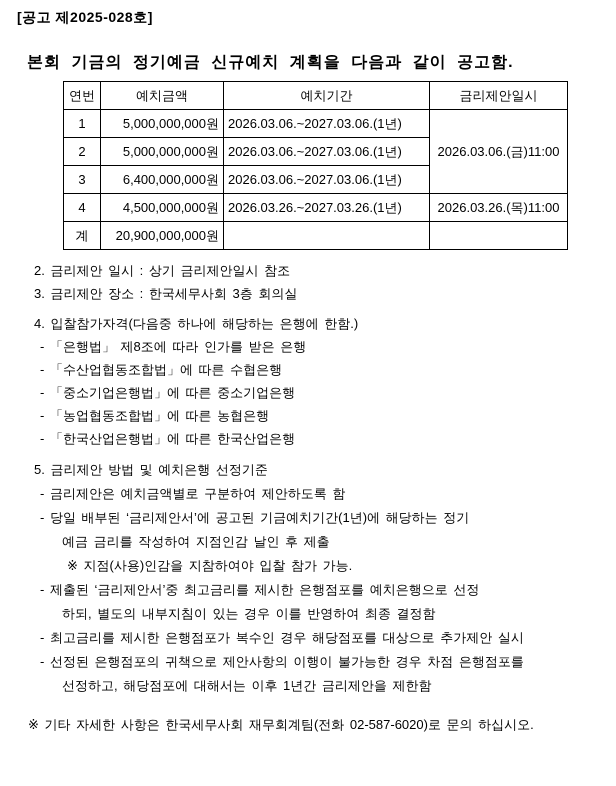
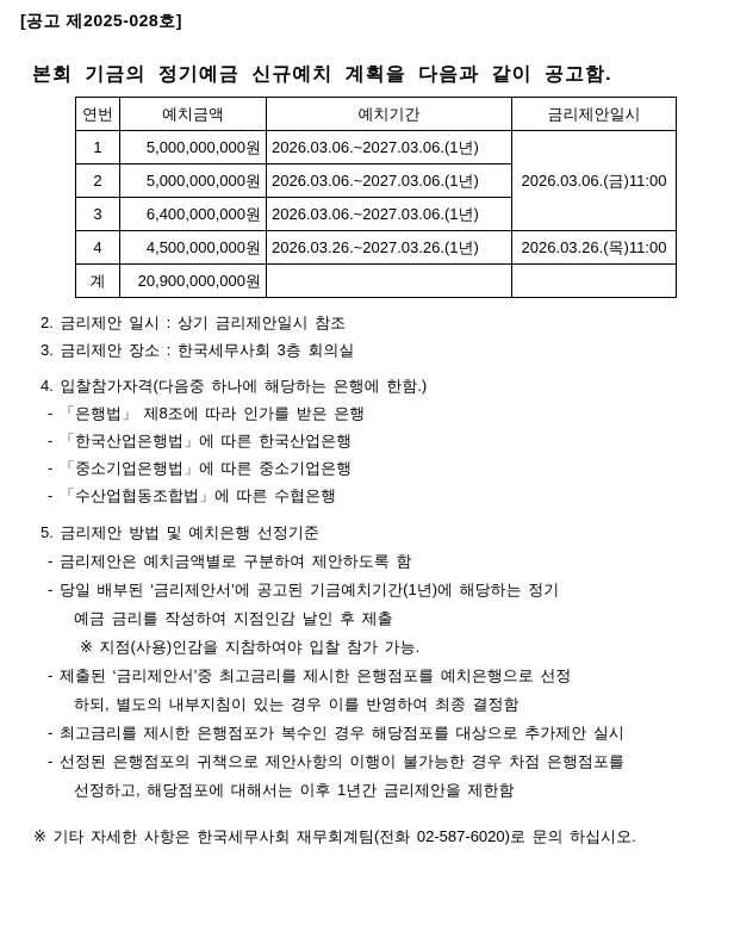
  [공고 제2025-028호]
  본회 기금의 정기예금 신규예치 계획을 다음과 같이 공고함.
  연번	예치금액	예치기간	금리제안일시
  1	5,000,000,000원	2026.03.06.~2027.03.06.(1년)	2026.03.06.(금)11:00
  2	5,000,000,000원	2026.03.06.~2027.03.06.(1년)
  3	6,400,000,000원	2026.03.06.~2027.03.06.(1년)
  4	4,500,000,000원	2026.03.26.~2027.03.26.(1년)	2026.03.26.(목)11:00
  계	20,900,000,000원
  2. 금리제안 일시 : 상기 금리제안일시 참조
  3. 금리제안 장소 : 한국세무사회 3층 회의실
  4. 입찰참가자격(다음중 하나에 해당하는 은행에 한함.)
  - 「은행법」 제8조에 따라 인가를 받은 은행
- - 「수산업협동조합법」에 따른 수협은행
+ - 「한국산업은행법」에 따른 한국산업은행
  - 「중소기업은행법」에 따른 중소기업은행
- - 「농업협동조합법」에 따른 농협은행
- - 「한국산업은행법」에 따른 한국산업은행
+ - 「수산업협동조합법」에 따른 수협은행
  5. 금리제안 방법 및 예치은행 선정기준
  - 금리제안은 예치금액별로 구분하여 제안하도록 함
  - 당일 배부된 ‘금리제안서’에 공고된 기금예치기간(1년)에 해당하는 정기
  예금 금리를 작성하여 지점인감 날인 후 제출
  ※ 지점(사용)인감을 지참하여야 입찰 참가 가능.
  - 제출된 ‘금리제안서’중 최고금리를 제시한 은행점포를 예치은행으로 선정
  하되, 별도의 내부지침이 있는 경우 이를 반영하여 최종 결정함
  - 최고금리를 제시한 은행점포가 복수인 경우 해당점포를 대상으로 추가제안 실시
  - 선정된 은행점포의 귀책으로 제안사항의 이행이 불가능한 경우 차점 은행점포를
  선정하고, 해당점포에 대해서는 이후 1년간 금리제안을 제한함
  ※ 기타 자세한 사항은 한국세무사회 재무회계팀(전화 02-587-6020)로 문의 하십시오.
